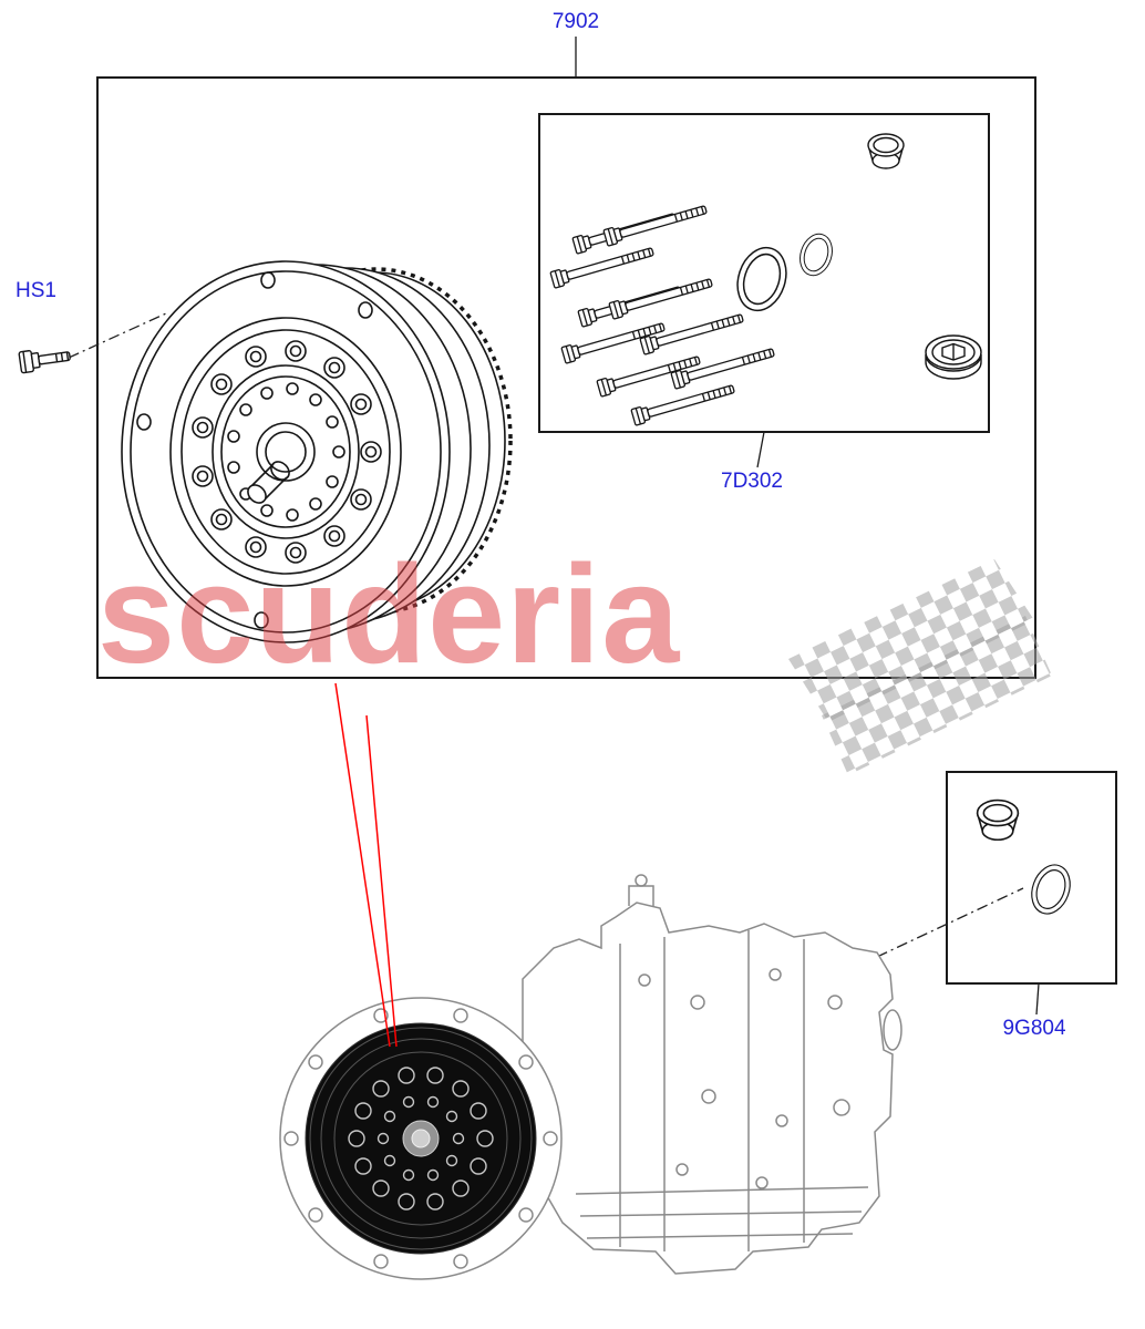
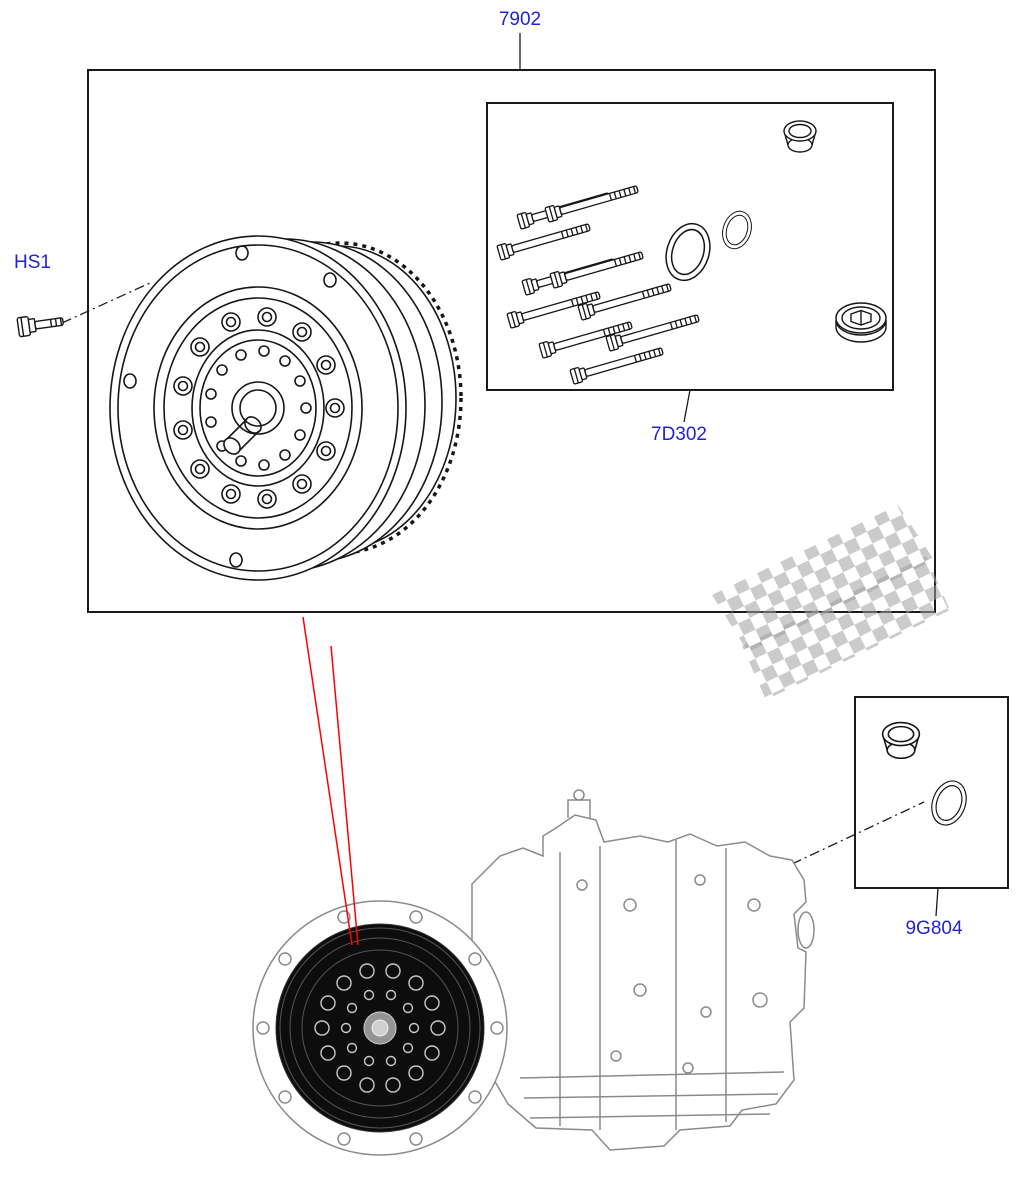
- scuderia
  7902
  HS1
  7D302
  9G804
